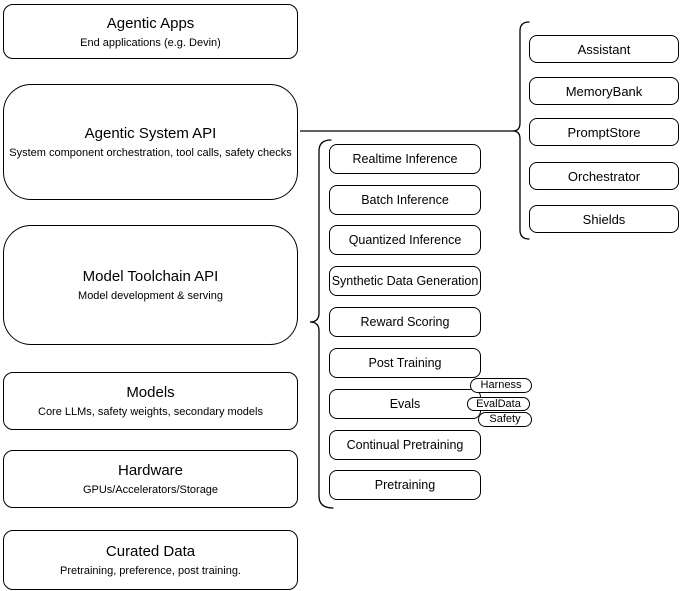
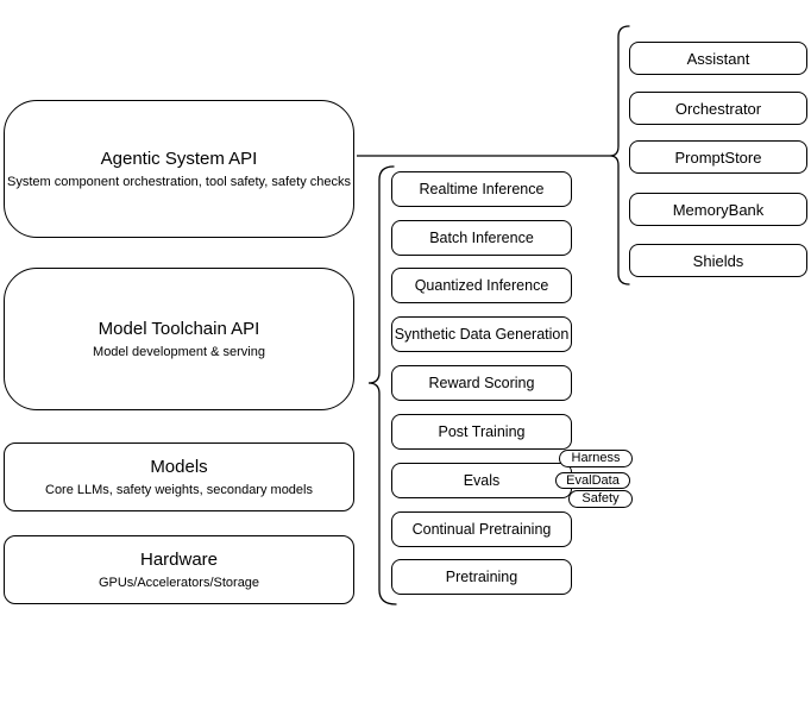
- Agentic Apps
- End applications (e.g. Devin)
  Agentic System API
- System component orchestration, tool calls, safety checks
+ System component orchestration, tool safety, safety checks
  Model Toolchain API
  Model development & serving
  Models
  Core LLMs, safety weights, secondary models
  Hardware
  GPUs/Accelerators/Storage
- Curated Data
- Pretraining, preference, post training.
  Realtime Inference
  Batch Inference
  Quantized Inference
  Synthetic Data Generation
  Reward Scoring
  Post Training
  Evals
  Continual Pretraining
  Pretraining
  Harness
  EvalData
  Safety
  Assistant
- MemoryBank
+ Orchestrator
  PromptStore
- Orchestrator
+ MemoryBank
  Shields
